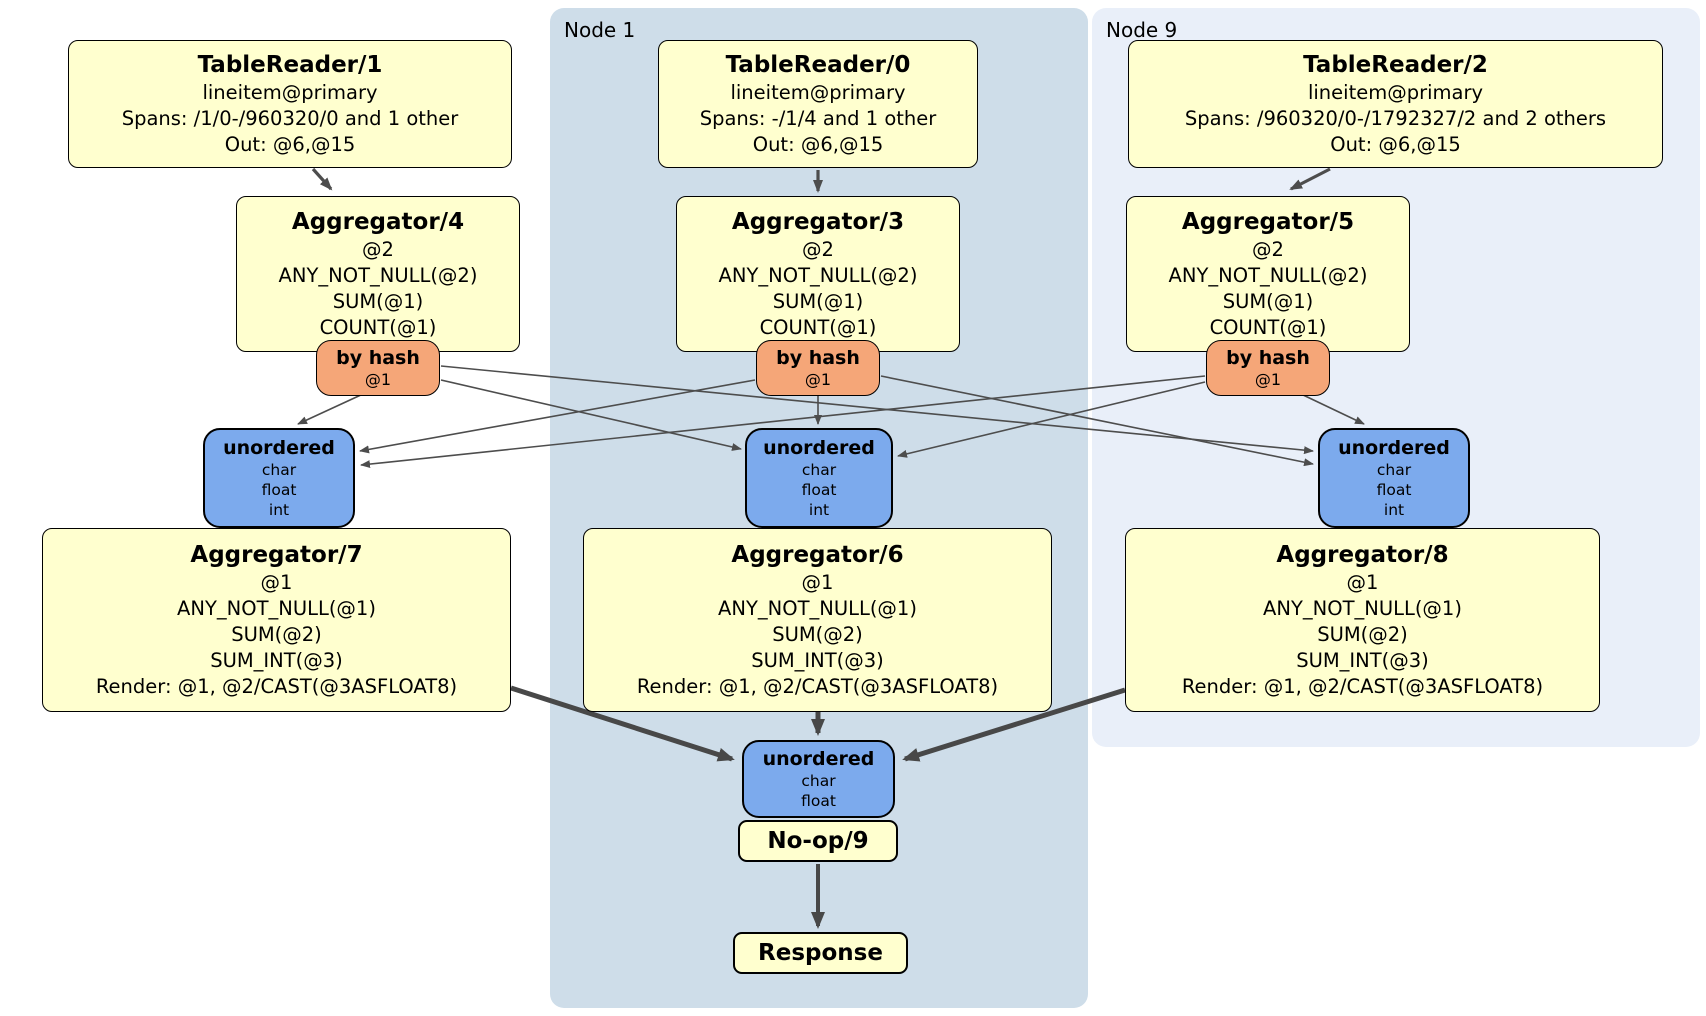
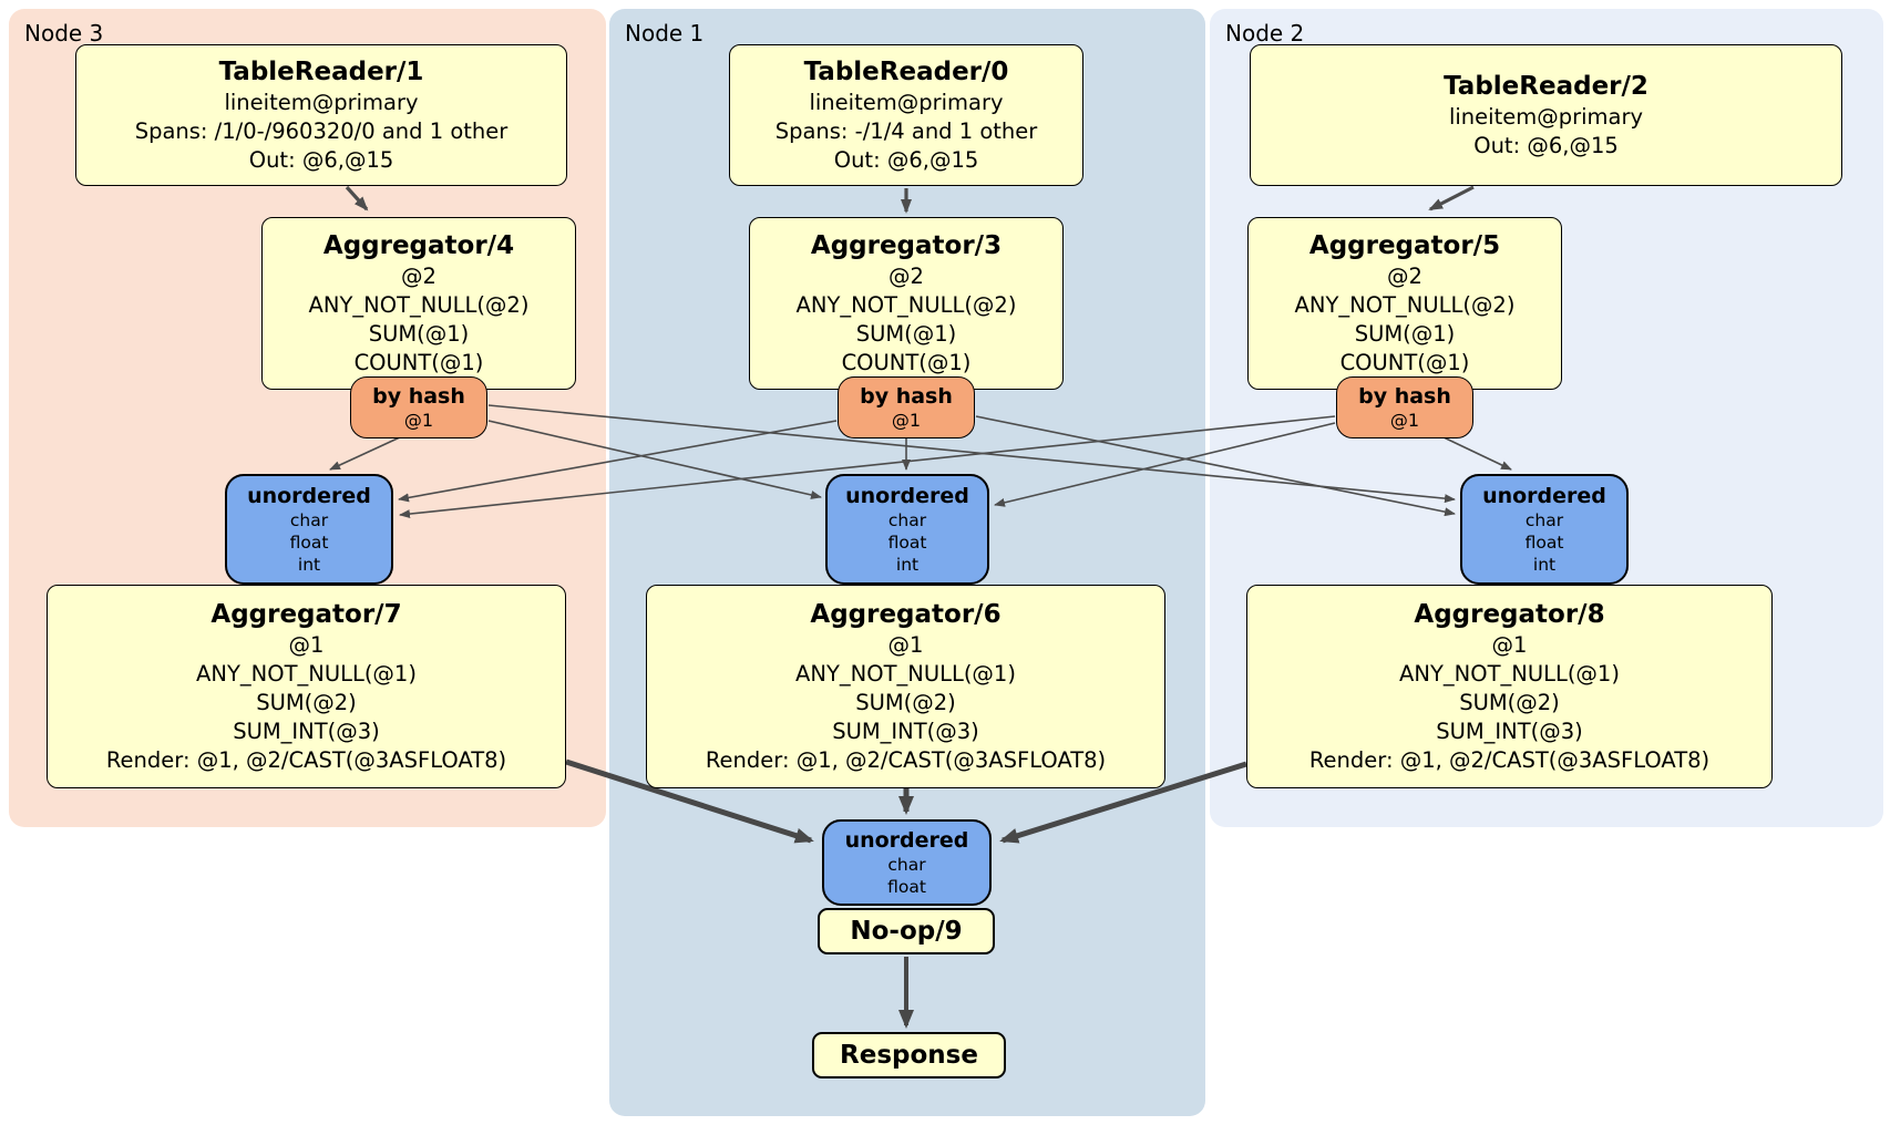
+ Node 3
  Node 1
- Node 9
+ Node 2
  TableReader/1
  lineitem@primary
  Spans: /1/0-/960320/0 and 1 other
  Out: @6,@15
  Aggregator/4
  @2
  ANY_NOT_NULL(@2)
  SUM(@1)
  COUNT(@1)
  by hash
  @1
  unordered
  char
  float
  int
  Aggregator/7
  @1
  ANY_NOT_NULL(@1)
  SUM(@2)
  SUM_INT(@3)
  Render: @1, @2/CAST(@3ASFLOAT8)
  TableReader/0
  lineitem@primary
  Spans: -/1/4 and 1 other
  Out: @6,@15
  Aggregator/3
  @2
  ANY_NOT_NULL(@2)
  SUM(@1)
  COUNT(@1)
  by hash
  @1
  unordered
  char
  float
  int
  Aggregator/6
  @1
  ANY_NOT_NULL(@1)
  SUM(@2)
  SUM_INT(@3)
  Render: @1, @2/CAST(@3ASFLOAT8)
  unordered
  char
  float
  No-op/9
  Response
  TableReader/2
  lineitem@primary
- Spans: /960320/0-/1792327/2 and 2 others
  Out: @6,@15
  Aggregator/5
  @2
  ANY_NOT_NULL(@2)
  SUM(@1)
  COUNT(@1)
  by hash
  @1
  unordered
  char
  float
  int
  Aggregator/8
  @1
  ANY_NOT_NULL(@1)
  SUM(@2)
  SUM_INT(@3)
  Render: @1, @2/CAST(@3ASFLOAT8)
